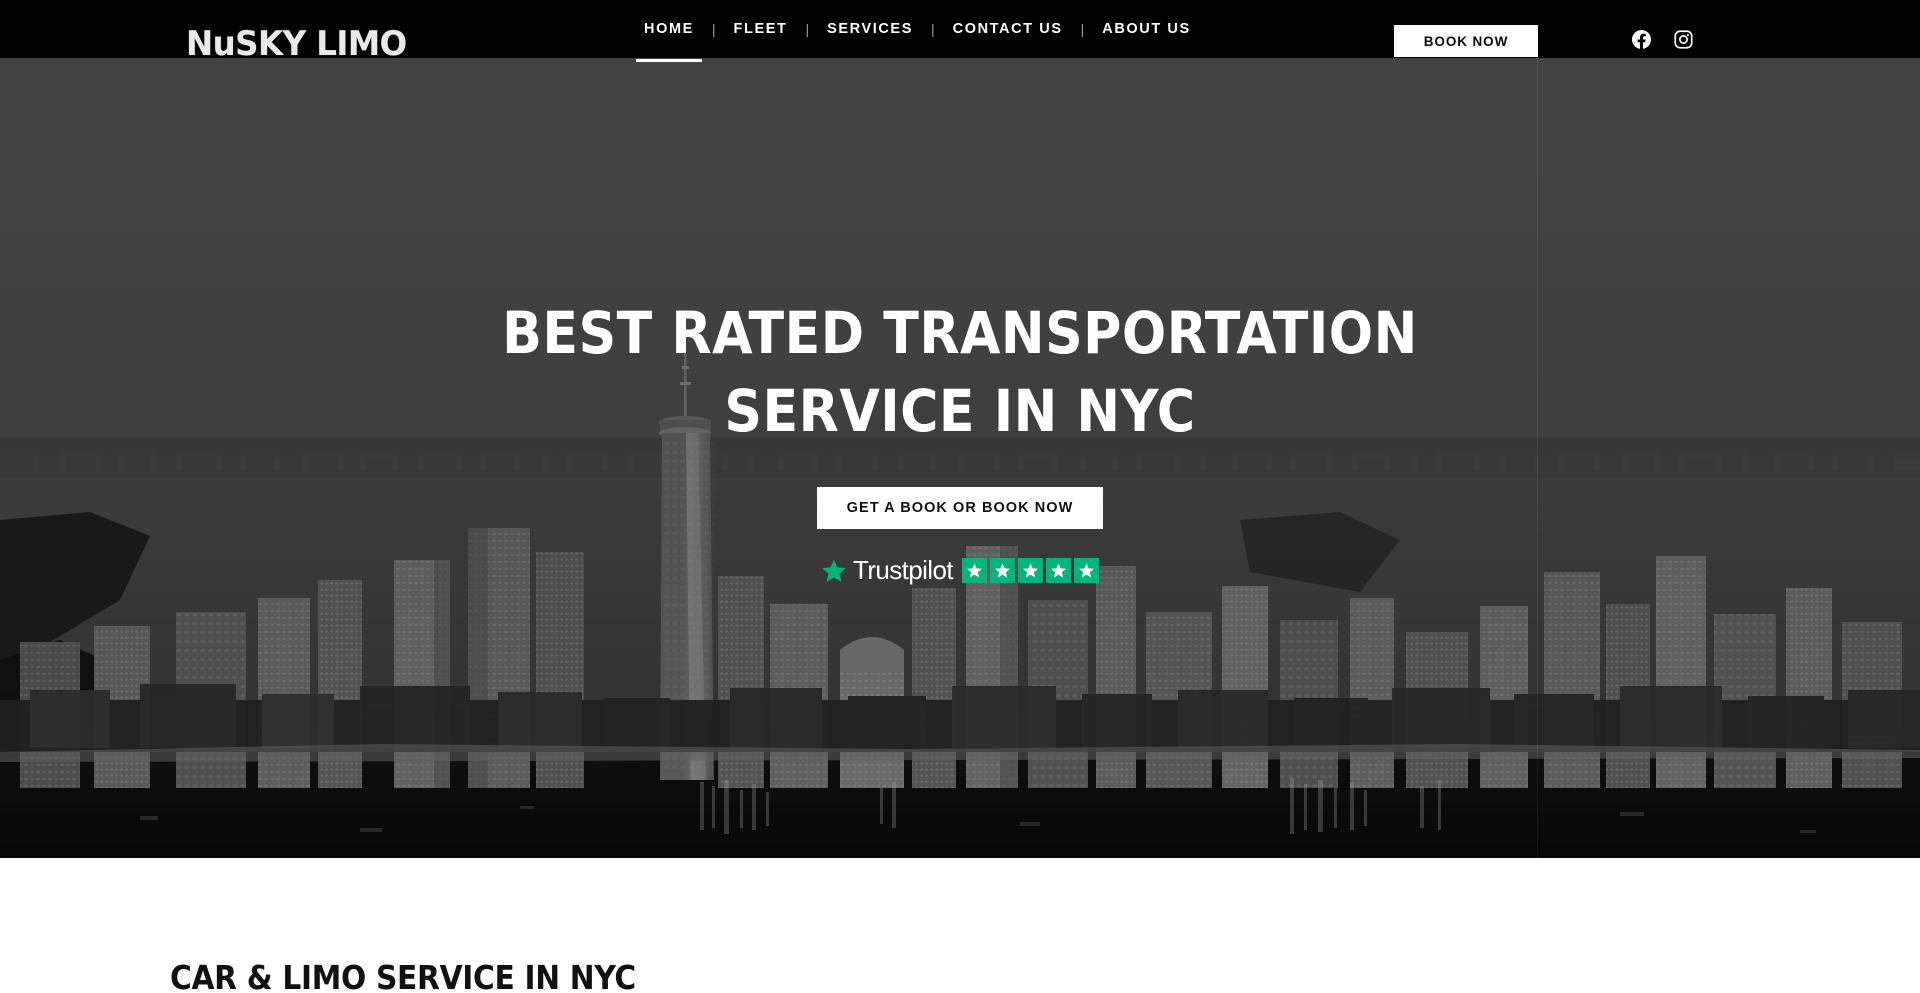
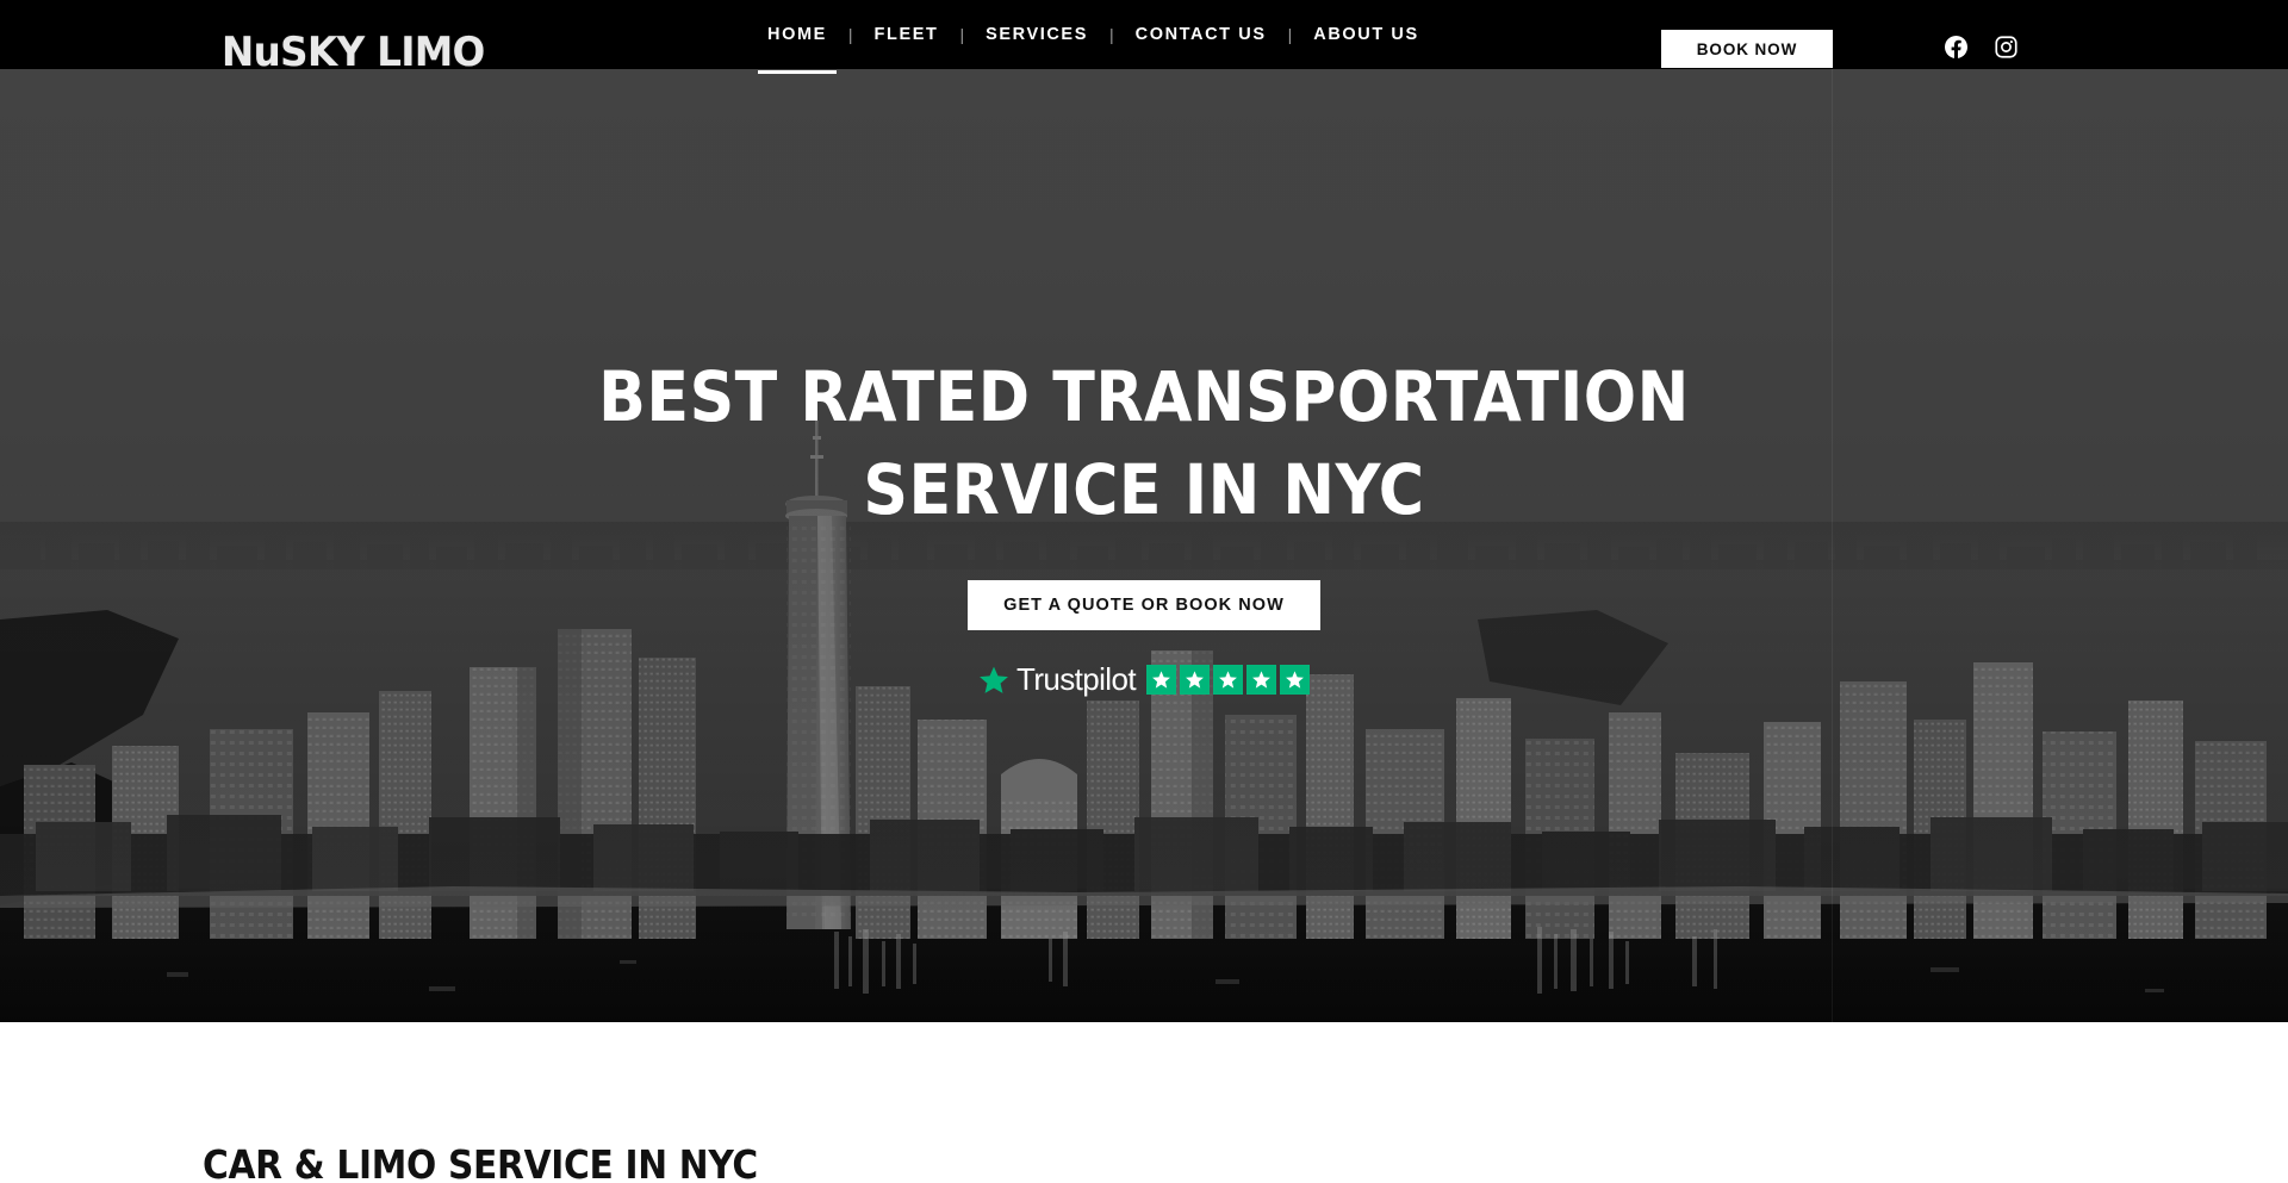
  BEST RATED TRANSPORTATION
  SERVICE IN NYC
- GET A BOOK OR BOOK NOW
+ GET A QUOTE OR BOOK NOW
  Trustpilot
  NuSKY LIMO
  HOME
  |
  FLEET
  |
  SERVICES
  |
  CONTACT US
  |
  ABOUT US
  BOOK NOW
  CAR & LIMO SERVICE IN NYC
